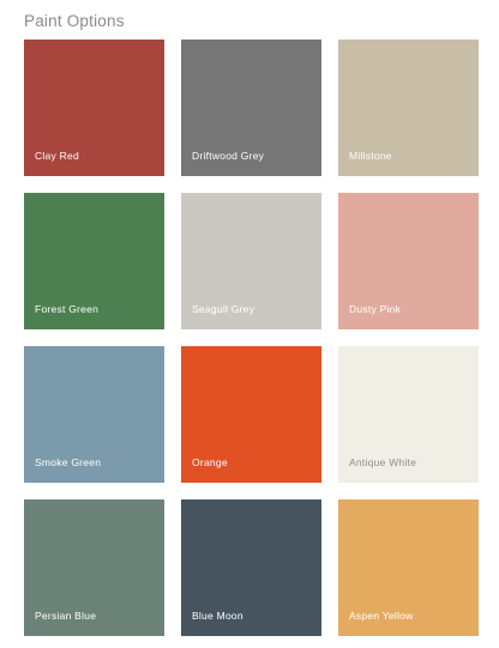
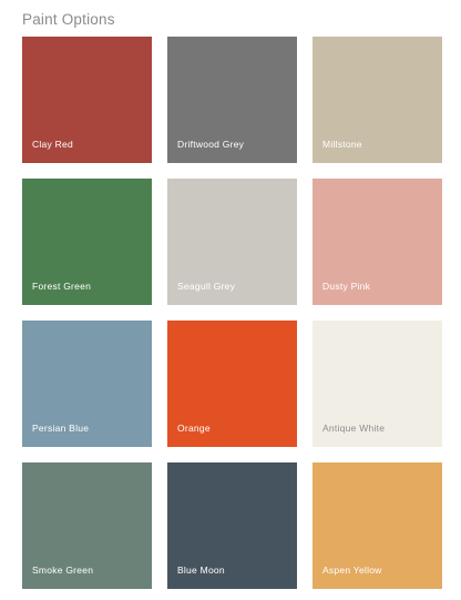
  Paint Options
  Clay Red
  Driftwood Grey
  Millstone
  Forest Green
  Seagull Grey
  Dusty Pink
- Smoke Green
+ Persian Blue
  Orange
  Antique White
- Persian Blue
+ Smoke Green
  Blue Moon
  Aspen Yellow
